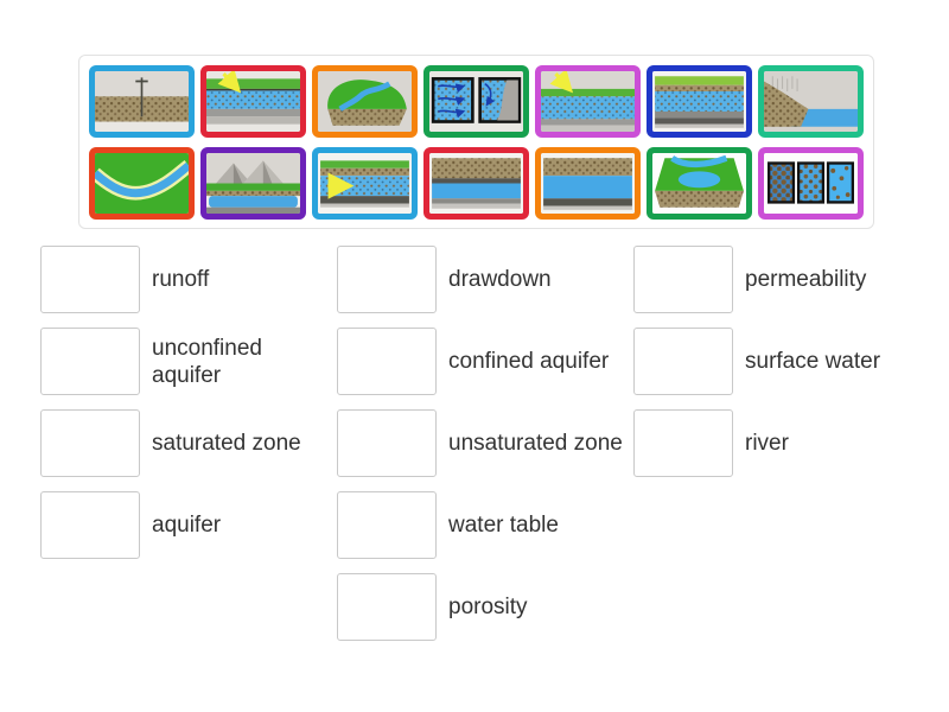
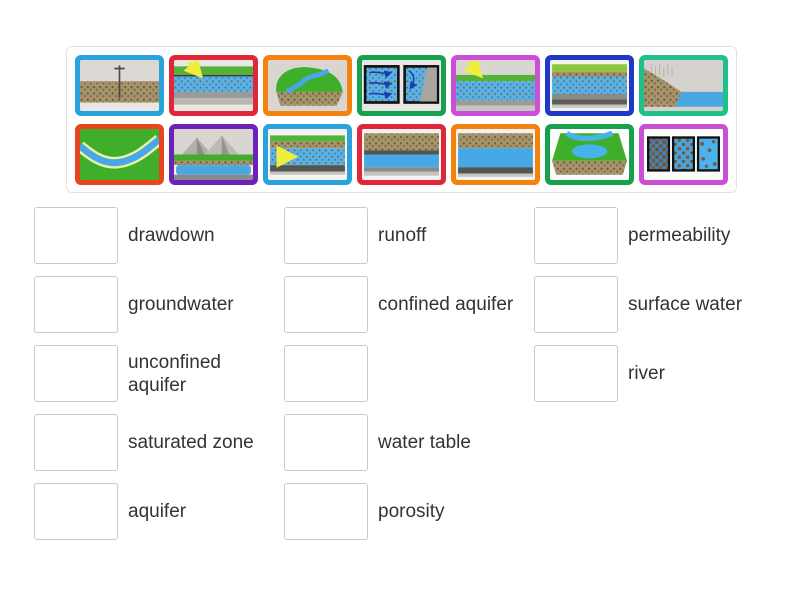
- runoff
+ drawdown
+ groundwater
  unconfined aquifer
  saturated zone
  aquifer
- drawdown
+ runoff
  confined aquifer
- unsaturated zone
  water table
  porosity
  permeability
  surface water
  river
